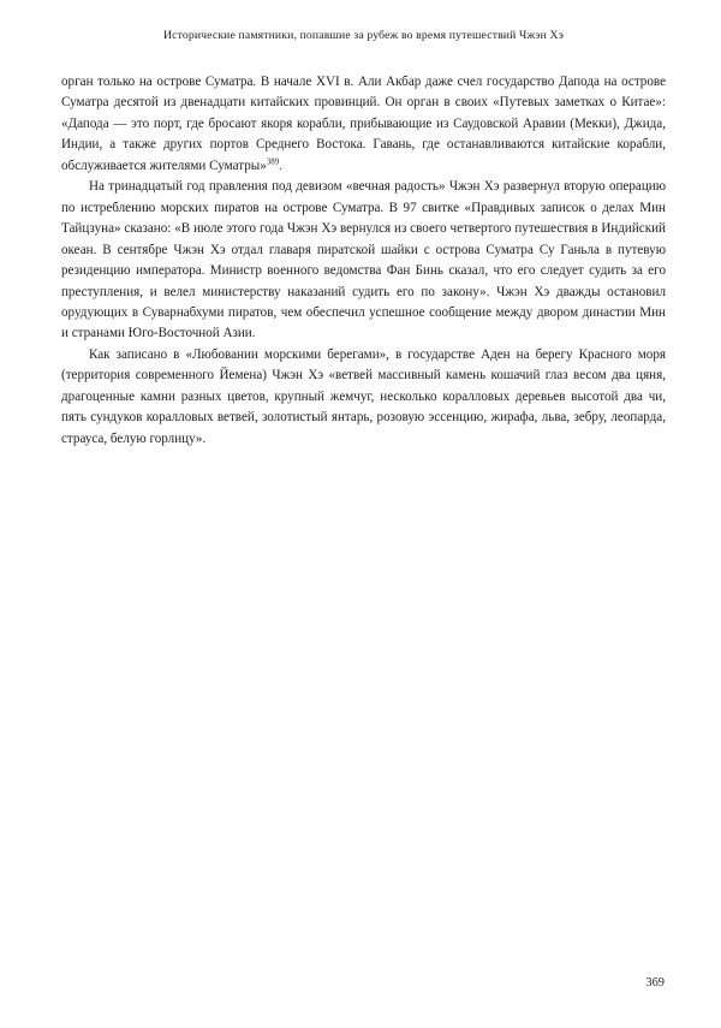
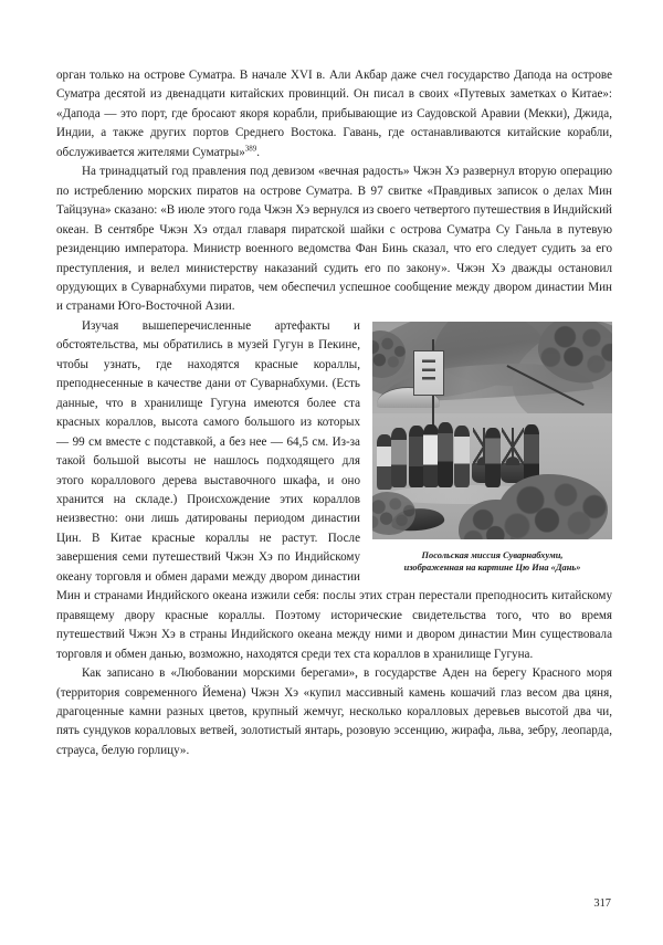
- Исторические памятники, попавшие за рубеж во время путешествий Чжэн Хэ
- орган только на острове Суматра. В начале XVI в. Али Акбар даже счел государство Дапода на острове Суматра десятой из двенадцати китайских провинций. Он орган в своих «Путевых заметках о Китае»: «Дапода — это порт, где бросают якоря корабли, прибывающие из Саудовской Аравии (Мекки), Джида, Индии, а также других портов Среднего Востока. Гавань, где останавливаются китайские корабли, обслуживается жителями Суматры»389.
+ орган только на острове Суматра. В начале XVI в. Али Акбар даже счел государство Дапода на острове Суматра десятой из двенадцати китайских провинций. Он писал в своих «Путевых заметках о Китае»: «Дапода — это порт, где бросают якоря корабли, прибывающие из Саудовской Аравии (Мекки), Джида, Индии, а также других портов Среднего Востока. Гавань, где останавливаются китайские корабли, обслуживается жителями Суматры»389.
  На тринадцатый год правления под девизом «вечная радость» Чжэн Хэ развернул вторую операцию по истреблению морских пиратов на острове Суматра. В 97 свитке «Правдивых записок о делах Мин Тайцзуна» сказано: «В июле этого года Чжэн Хэ вернулся из своего четвертого путешествия в Индийский океан. В сентябре Чжэн Хэ отдал главаря пиратской шайки с острова Суматра Су Ганьла в путевую резиденцию императора. Министр военного ведомства Фан Бинь сказал, что его следует судить за его преступления, и велел министерству наказаний судить его по закону». Чжэн Хэ дважды остановил орудующих в Суварнабхуми пиратов, чем обеспечил успешное сообщение между двором династии Мин и странами Юго-Восточной Азии.
+ Посольская миссия Суварнабхуми,
+ изображенная на картине Цю Ина «Дань»
+ Изучая вышеперечисленные артефакты и обстоятельства, мы обратились в музей Гугун в Пекине, чтобы узнать, где находятся красные кораллы, преподнесенные в качестве дани от Суварнабхуми. (Есть данные, что в хранилище Гугуна имеются более ста красных кораллов, высота самого большого из которых — 99 см вместе с подставкой, а без нее — 64,5 см. Из-за такой большой высоты не нашлось подходящего для этого кораллового дерева выставочного шкафа, и оно хранится на складе.) Происхождение этих кораллов неизвестно: они лишь датированы периодом династии Цин. В Китае красные кораллы не растут. После завершения семи путешествий Чжэн Хэ по Индийскому океану торговля и обмен дарами между двором династии Мин и странами Индийского океана изжили себя: послы этих стран перестали преподносить китайскому правящему двору красные кораллы. Поэтому исторические свидетельства того, что во время путешествий Чжэн Хэ в страны Индийского океана между ними и двором династии Мин существовала торговля и обмен данью, возможно, находятся среди тех ста кораллов в хранилище Гугуна.
- Как записано в «Любовании морскими берегами», в государстве Аден на берегу Красного моря (территория современного Йемена) Чжэн Хэ «ветвей массивный камень кошачий глаз весом два цяня, драгоценные камни разных цветов, крупный жемчуг, несколько коралловых деревьев высотой два чи, пять сундуков коралловых ветвей, золотистый янтарь, розовую эссенцию, жирафа, льва, зебру, леопарда, страуса, белую горлицу».
+ Как записано в «Любовании морскими берегами», в государстве Аден на берегу Красного моря (территория современного Йемена) Чжэн Хэ «купил массивный камень кошачий глаз весом два цяня, драгоценные камни разных цветов, крупный жемчуг, несколько коралловых деревьев высотой два чи, пять сундуков коралловых ветвей, золотистый янтарь, розовую эссенцию, жирафа, льва, зебру, леопарда, страуса, белую горлицу».
- 369
+ 317
